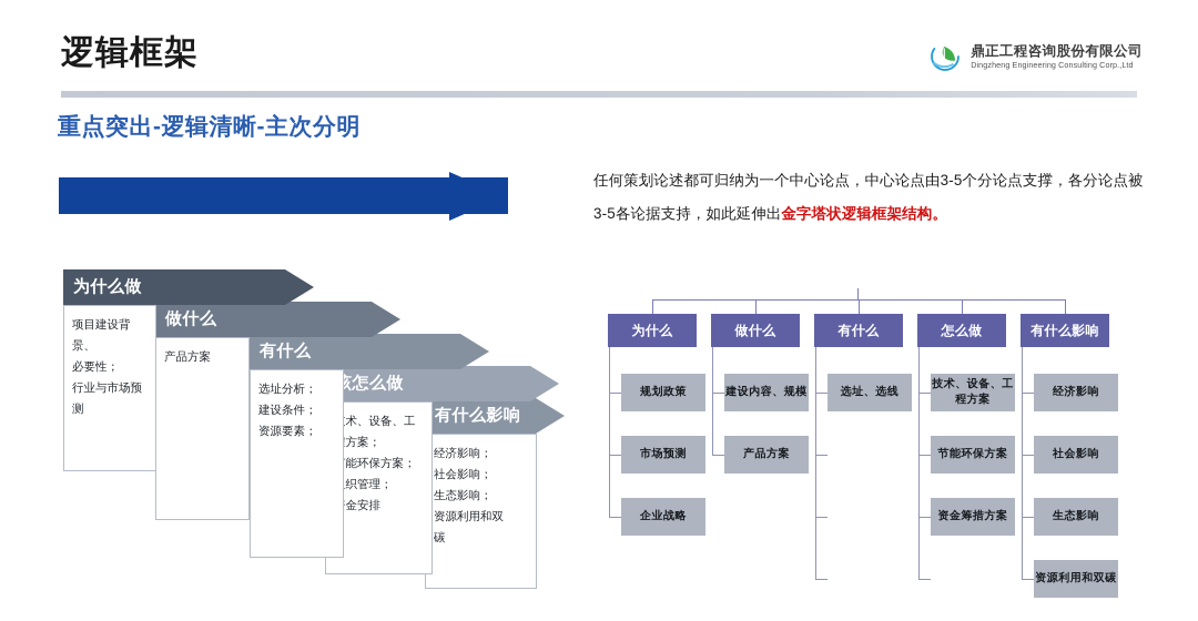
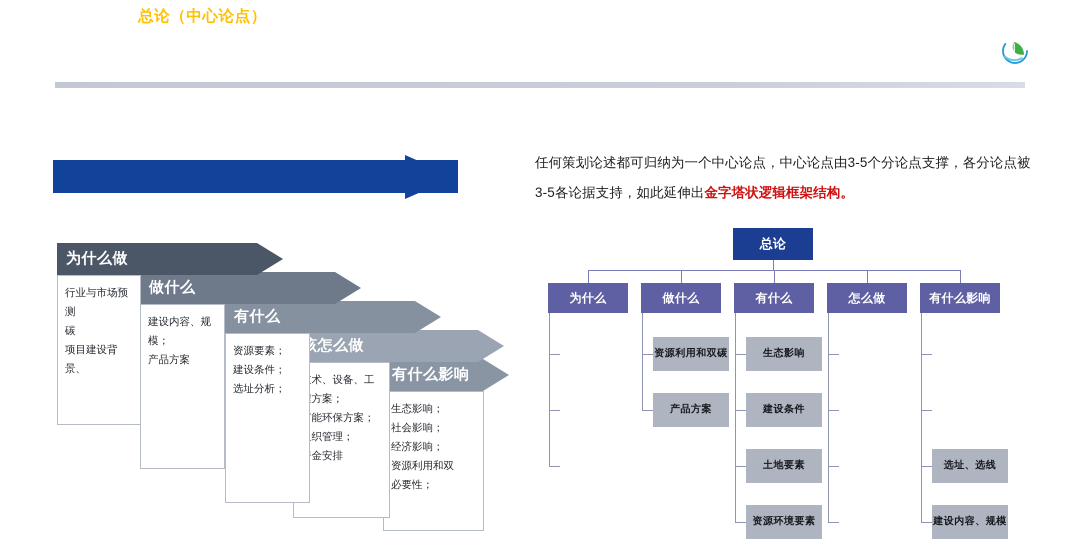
- 逻辑框架
- 鼎正工程咨询股份有限公司
- Dingzheng Engineering Consulting Corp.,Ltd
- 重点突出-逻辑清晰-主次分明
  任何策划论述都可归纳为一个中心论点，中心论点由3-5个分论点支撑，各分论点被3-5各论据支持，如此延伸出金字塔状逻辑框架结构。
+ 总论（中心论点）
  为什么做
- 项目建设背景、
+ 行业与市场预测
- 必要性；
+ 碳
- 行业与市场预测
+ 项目建设背景、
  做什么
+ 建设内容、规模；
  产品方案
  有什么
- 选址分析；
+ 资源要素；
  建设条件；
- 资源要素；
+ 选址分析；
  怎么做
  术、设备、工
  方案；
  能环保方案；
  织管理；
  金安排
  有什么影响
- 经济影响；
+ 生态影响；
  社会影响；
- 生态影响；
+ 经济影响；
  资源利用和双
- 碳
+ 必要性；
+ 总论
  为什么
- 规划政策
- 市场预测
- 企业战略
  做什么
- 建设内容、规模
+ 资源利用和双碳
  产品方案
  有什么
- 选址、选线
+ 生态影响
+ 建设条件
+ 土地要素
+ 资源环境要素
  怎么做
- 技术、设备、工程方案
- 节能环保方案
- 资金筹措方案
  有什么影响
- 经济影响
- 社会影响
- 生态影响
+ 选址、选线
- 资源利用和双碳
+ 建设内容、规模
